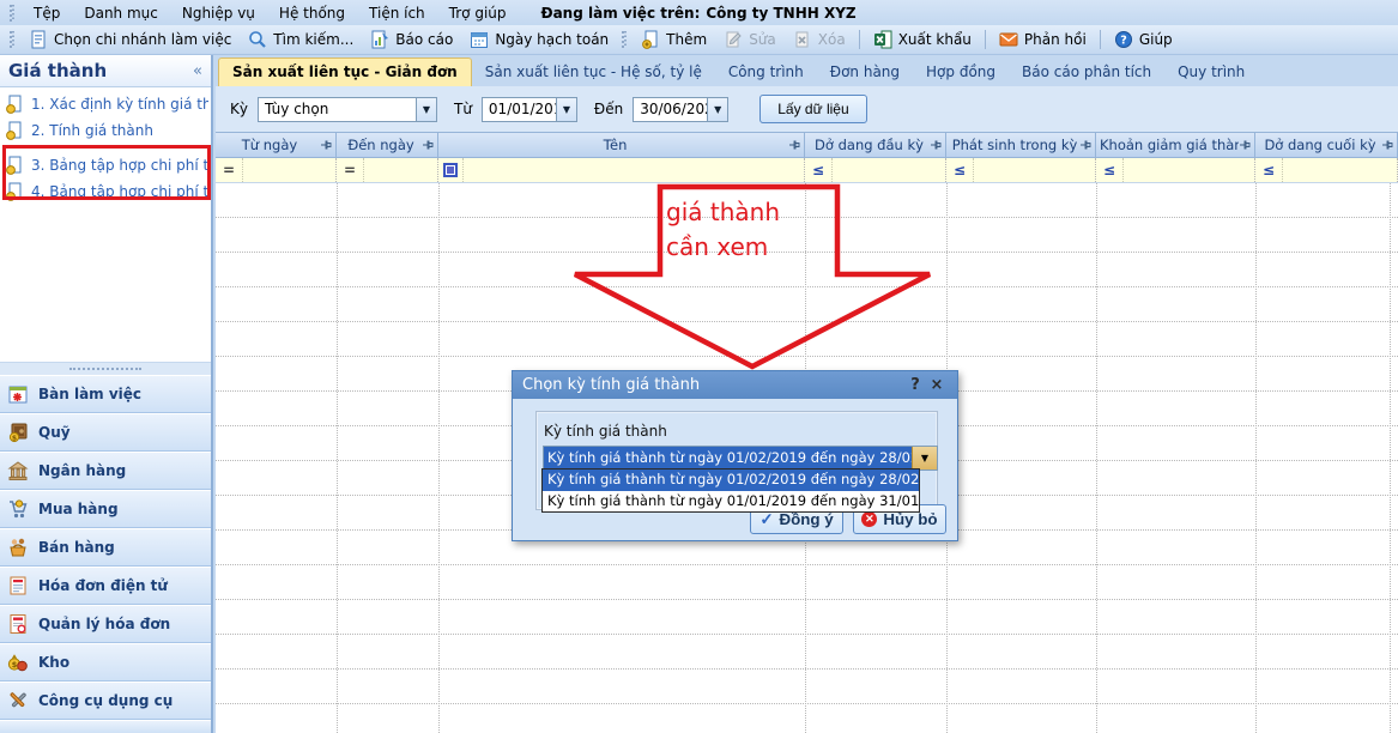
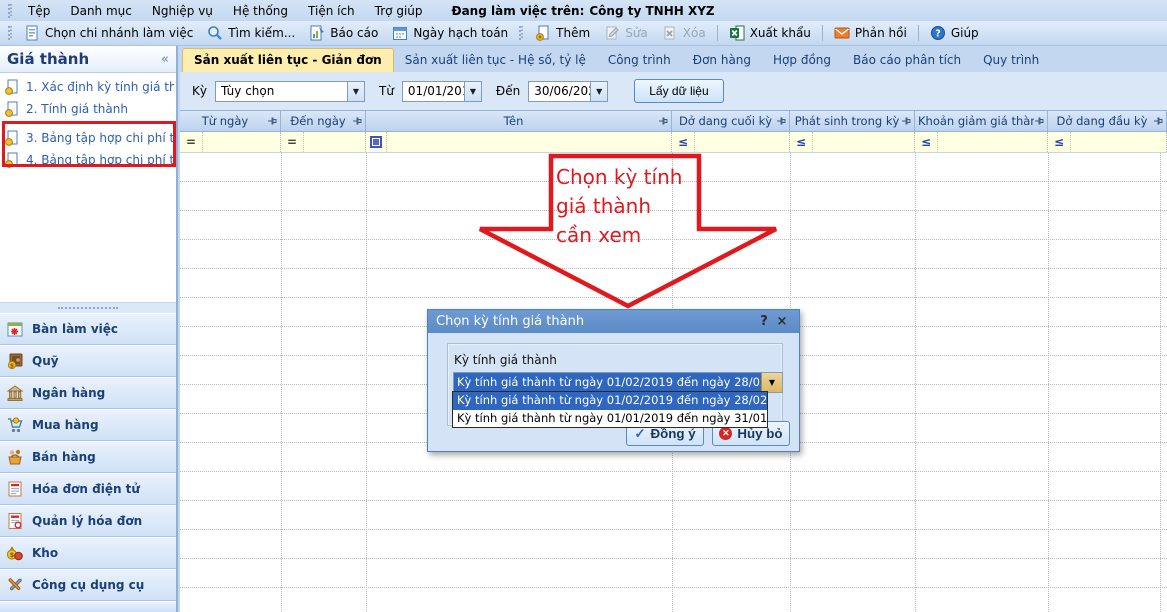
  Tệp
  Danh mục
  Nghiệp vụ
  Hệ thống
  Tiện ích
  Trợ giúp
  Đang làm việc trên: Công ty TNHH XYZ
  Chọn chi nhánh làm việc
  Tìm kiếm...
  Báo cáo
  Ngày hạch toán
  Thêm
  Sửa
  Xóa
  Xuất khẩu
  Phản hồi
  ?
  Giúp
  Giá thành
  «
  1. Xác định kỳ tính giá th
  2. Tính giá thành
  3. Bảng tập hợp chi phí t
  4. Bảng tập hợp chi phí t
  Bàn làm việc
  Quỹ
  Ngân hàng
  Mua hàng
  Bán hàng
  Hóa đơn điện tử
  Quản lý hóa đơn
  $
  Kho
  Công cụ dụng cụ
  Sản xuất liên tục - Giản đơn
  Sản xuất liên tục - Hệ số, tỷ lệ
  Công trình
  Đơn hàng
  Hợp đồng
  Báo cáo phân tích
  Quy trình
  Kỳ
  Tùy chọn
  ▼
  Từ
  01/01/20
  ▼
  Đến
  30/06/20
  ▼
  Lấy dữ liệu
  Từ ngày
  Đến ngày
  Tên
- Dở dang đầu kỳ
+ Dở dang cuối kỳ
  Phát sinh trong kỳ
  Khoản giảm giá thàn
- Dở dang cuối kỳ
+ Dở dang đầu kỳ
  =
  =
  ≤
  ≤
  ≤
  ≤
+ Chọn kỳ tính
  giá thành
  cần xem
  Chọn kỳ tính giá thành
  ?
  ×
  Kỳ tính giá thành
  Kỳ tính giá thành từ ngày 01/02/2019 đến ngày 28/0
  ▼
  ✓
  Đồng ý
  ✕
  Hủy bỏ
  Kỳ tính giá thành từ ngày 01/02/2019 đến ngày 28/02
  Kỳ tính giá thành từ ngày 01/01/2019 đến ngày 31/01
